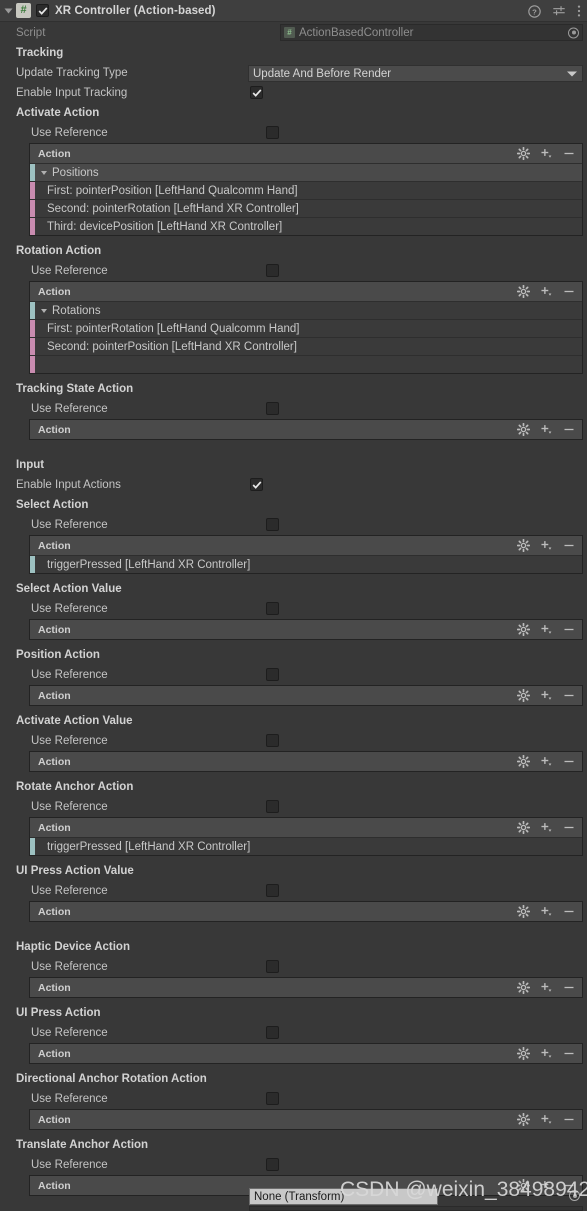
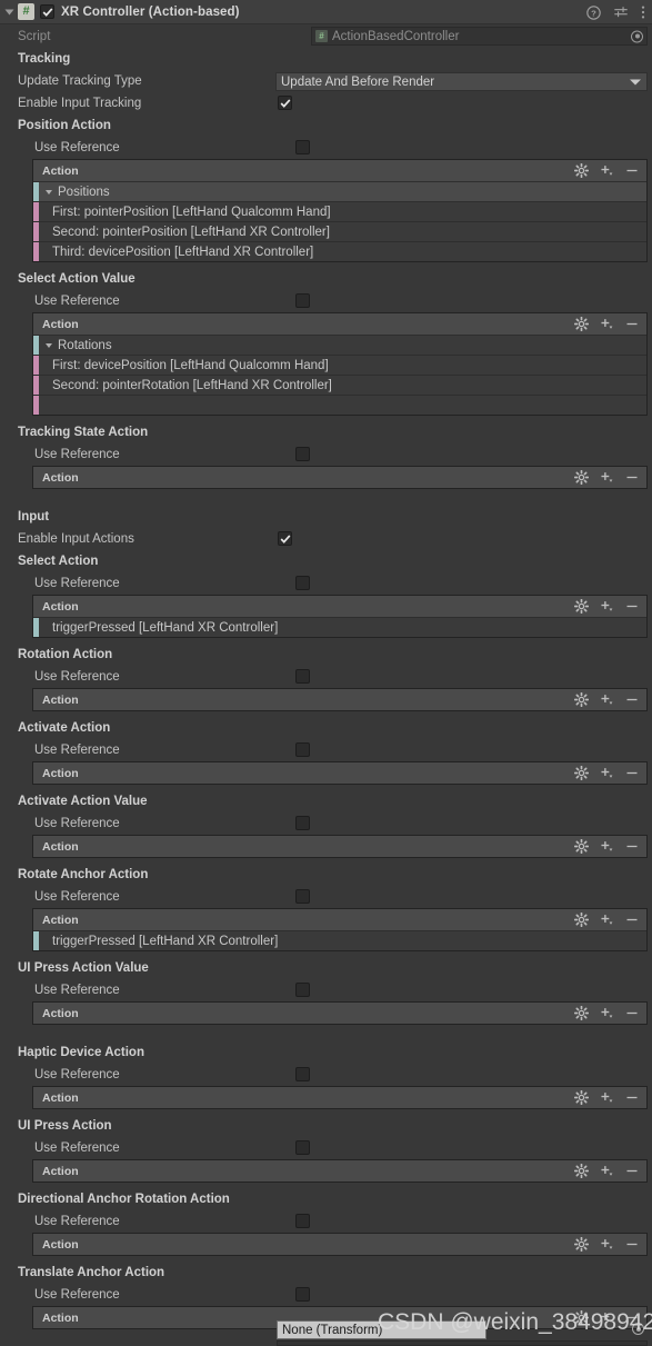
  #
  XR Controller (Action-based)
  ?
  Script
  #
  ActionBasedController
  Tracking
  Update Tracking Type
  Update And Before Render
  Enable Input Tracking
- Activate Action
+ Position Action
  Use Reference
  Action
  Positions
  First: pointerPosition [LeftHand Qualcomm Hand]
- Second: pointerRotation [LeftHand XR Controller]
+ Second: pointerPosition [LeftHand XR Controller]
  Third: devicePosition [LeftHand XR Controller]
- Rotation Action
+ Select Action Value
  Use Reference
  Action
  Rotations
- First: pointerRotation [LeftHand Qualcomm Hand]
+ First: devicePosition [LeftHand Qualcomm Hand]
- Second: pointerPosition [LeftHand XR Controller]
+ Second: pointerRotation [LeftHand XR Controller]
  Tracking State Action
  Use Reference
  Action
  Input
  Enable Input Actions
  Select Action
  Use Reference
  Action
  triggerPressed [LeftHand XR Controller]
- Select Action Value
+ Rotation Action
  Use Reference
  Action
- Position Action
+ Activate Action
  Use Reference
  Action
  Activate Action Value
  Use Reference
  Action
  Rotate Anchor Action
  Use Reference
  Action
  triggerPressed [LeftHand XR Controller]
  UI Press Action Value
  Use Reference
  Action
  Haptic Device Action
  Use Reference
  Action
  UI Press Action
  Use Reference
  Action
  Directional Anchor Rotation Action
  Use Reference
  Action
  Translate Anchor Action
  Use Reference
  Action
  None (Transform)
  CSDN @weixin_38498942
